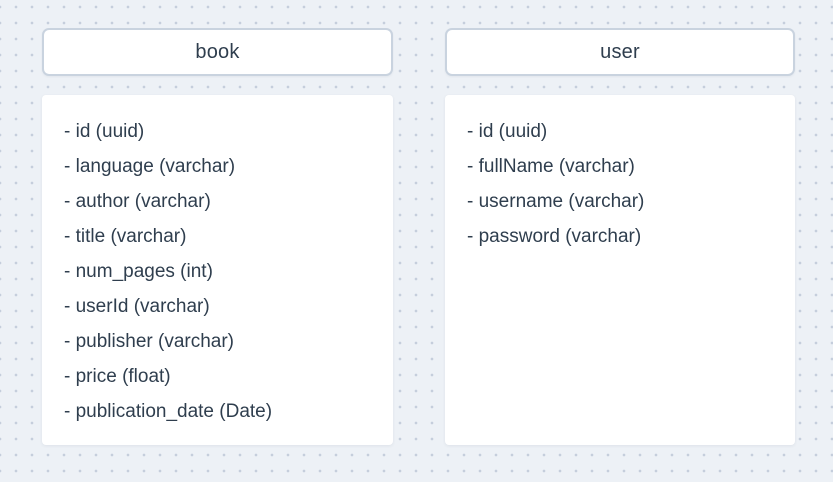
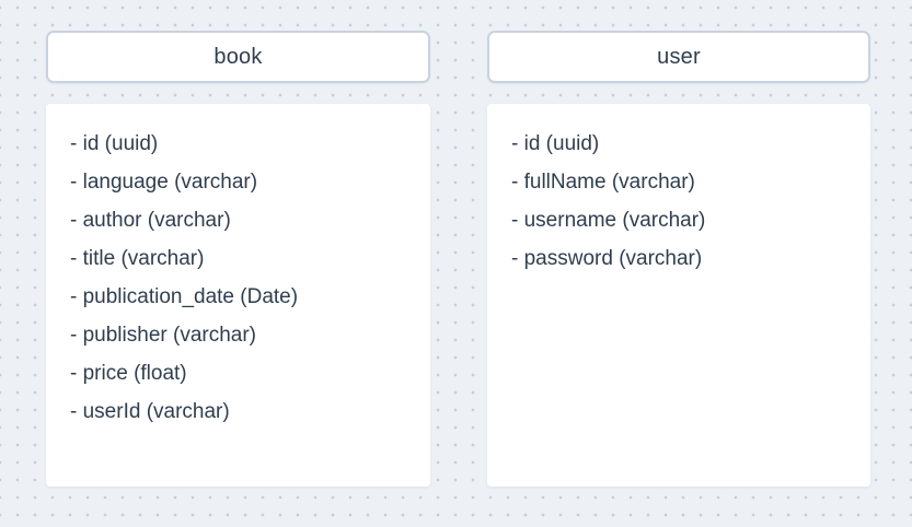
  book
  - id (uuid)
  - language (varchar)
  - author (varchar)
  - title (varchar)
- - num_pages (int)
- - userId (varchar)
+ - publication_date (Date)
  - publisher (varchar)
  - price (float)
- - publication_date (Date)
+ - userId (varchar)
  user
  - id (uuid)
  - fullName (varchar)
  - username (varchar)
  - password (varchar)
